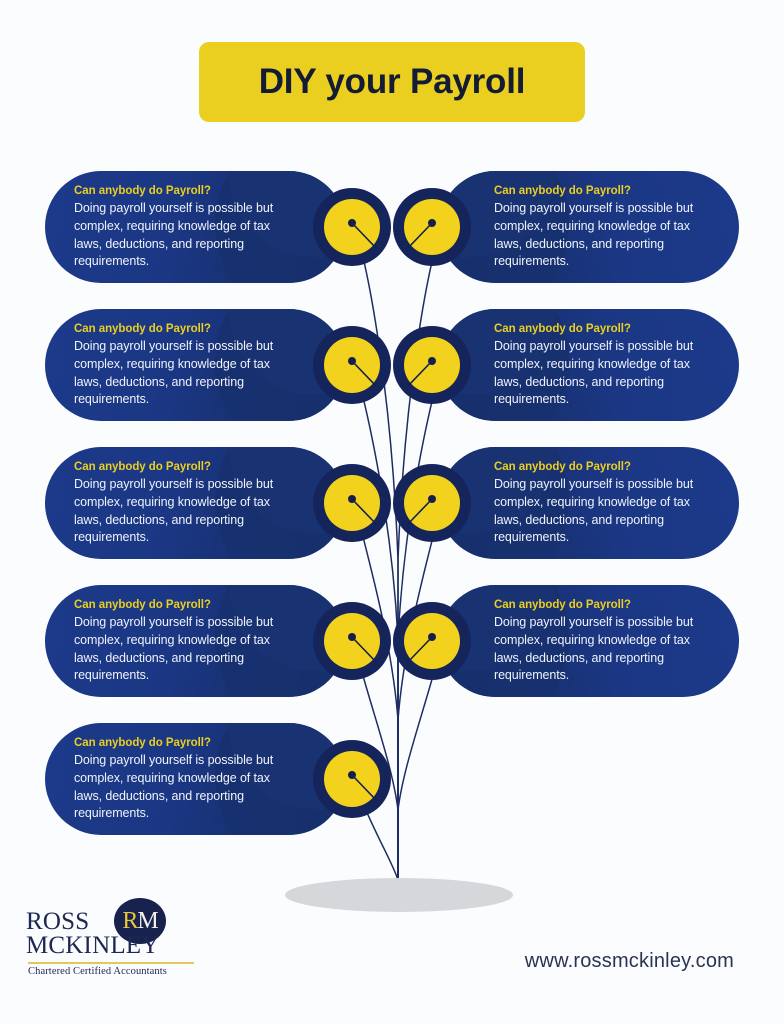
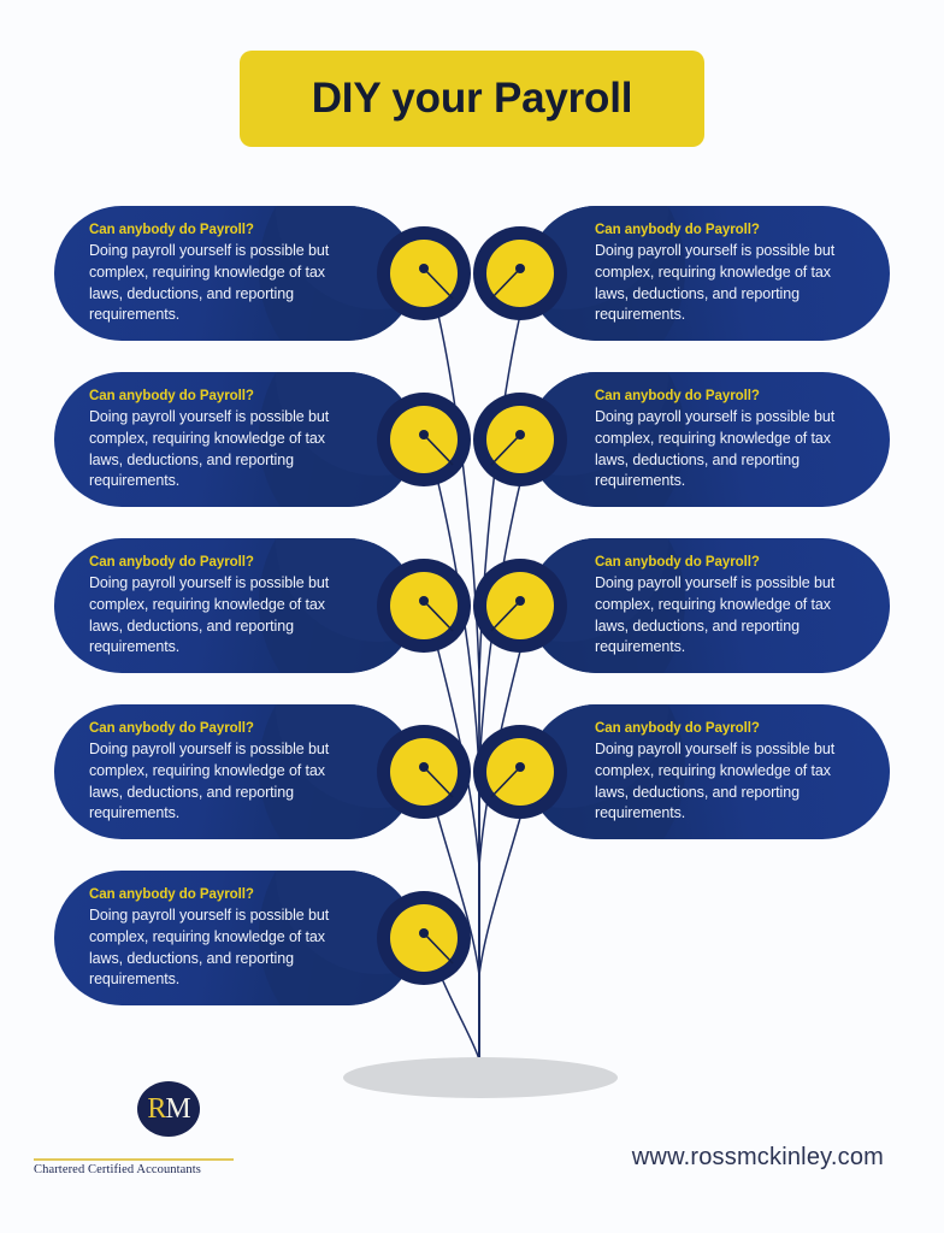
  DIY your Payroll
  Can anybody do Payroll?
  Doing payroll yourself is possible but complex, requiring knowledge of tax laws, deductions, and reporting requirements.
  Can anybody do Payroll?
  Doing payroll yourself is possible but complex, requiring knowledge of tax laws, deductions, and reporting requirements.
  Can anybody do Payroll?
  Doing payroll yourself is possible but complex, requiring knowledge of tax laws, deductions, and reporting requirements.
  Can anybody do Payroll?
  Doing payroll yourself is possible but complex, requiring knowledge of tax laws, deductions, and reporting requirements.
  Can anybody do Payroll?
  Doing payroll yourself is possible but complex, requiring knowledge of tax laws, deductions, and reporting requirements.
  Can anybody do Payroll?
  Doing payroll yourself is possible but complex, requiring knowledge of tax laws, deductions, and reporting requirements.
  Can anybody do Payroll?
  Doing payroll yourself is possible but complex, requiring knowledge of tax laws, deductions, and reporting requirements.
  Can anybody do Payroll?
  Doing payroll yourself is possible but complex, requiring knowledge of tax laws, deductions, and reporting requirements.
  Can anybody do Payroll?
  Doing payroll yourself is possible but complex, requiring knowledge of tax laws, deductions, and reporting requirements.
  R
  M
- ROSS
- MCKINLEY
  Chartered Certified Accountants
  www.rossmckinley.com
